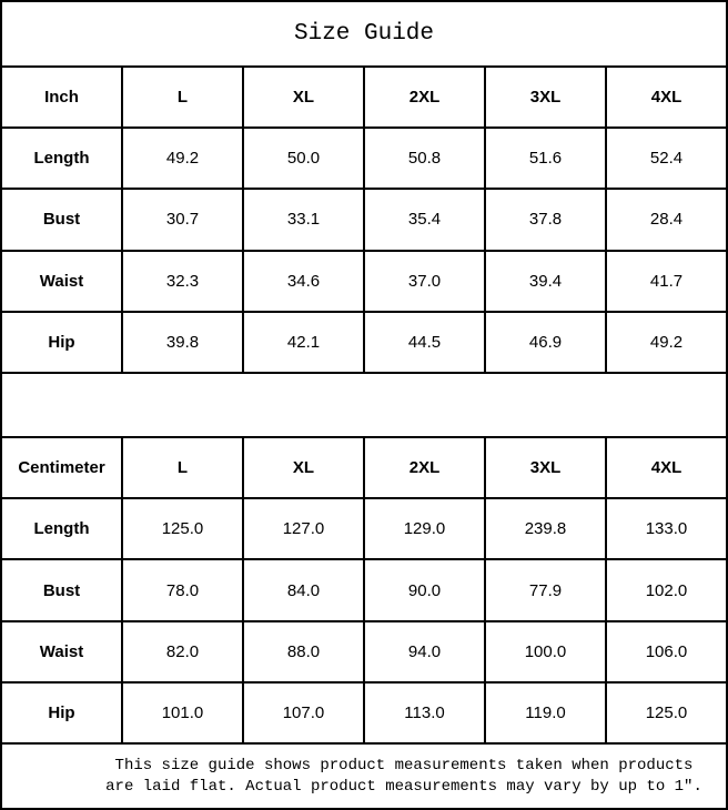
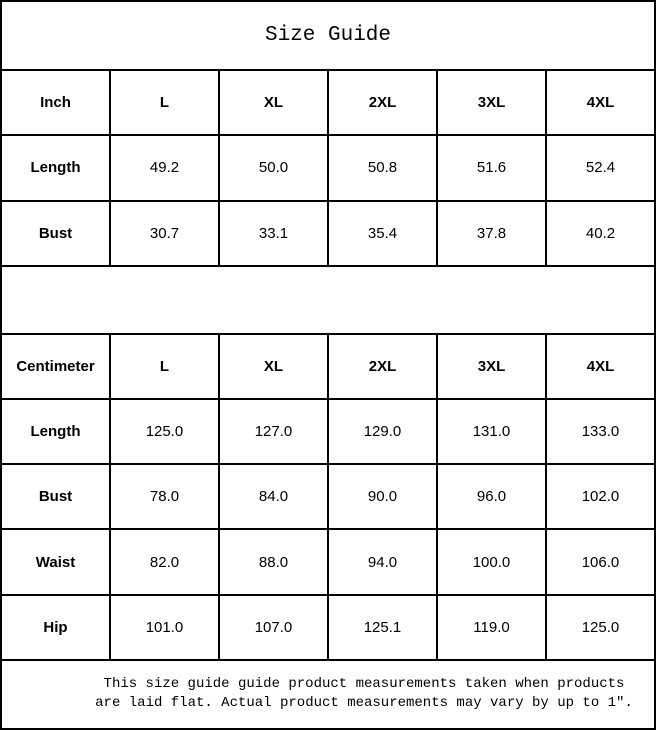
  Size Guide
  Inch	L	XL	2XL	3XL	4XL
  Length	49.2	50.0	50.8	51.6	52.4
- Bust	30.7	33.1	35.4	37.8	28.4
+ Bust	30.7	33.1	35.4	37.8	40.2
- Waist	32.3	34.6	37.0	39.4	41.7
- Hip	39.8	42.1	44.5	46.9	49.2
  Centimeter	L	XL	2XL	3XL	4XL
- Length	125.0	127.0	129.0	239.8	133.0
+ Length	125.0	127.0	129.0	131.0	133.0
- Bust	78.0	84.0	90.0	77.9	102.0
+ Bust	78.0	84.0	90.0	96.0	102.0
  Waist	82.0	88.0	94.0	100.0	106.0
- Hip	101.0	107.0	113.0	119.0	125.0
+ Hip	101.0	107.0	125.1	119.0	125.0
- This size guide shows product measurements taken when products are laid flat. Actual product measurements may vary by up to 1″.
+ This size guide guide product measurements taken when products are laid flat. Actual product measurements may vary by up to 1″.
